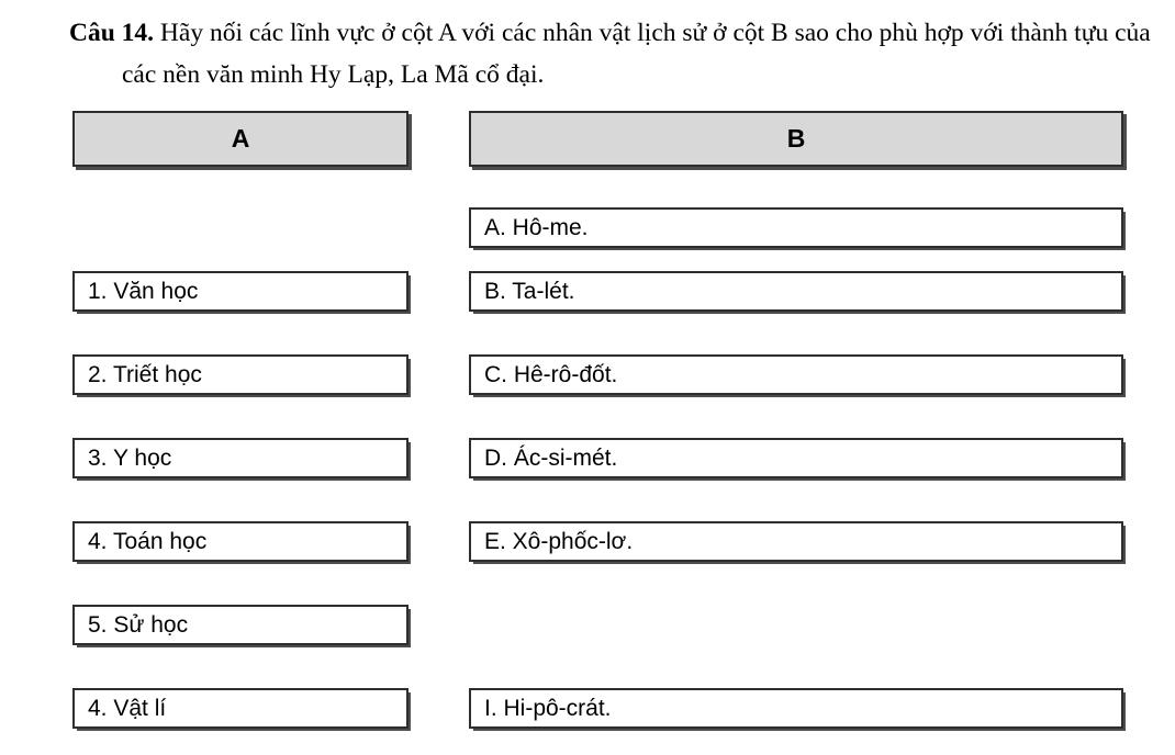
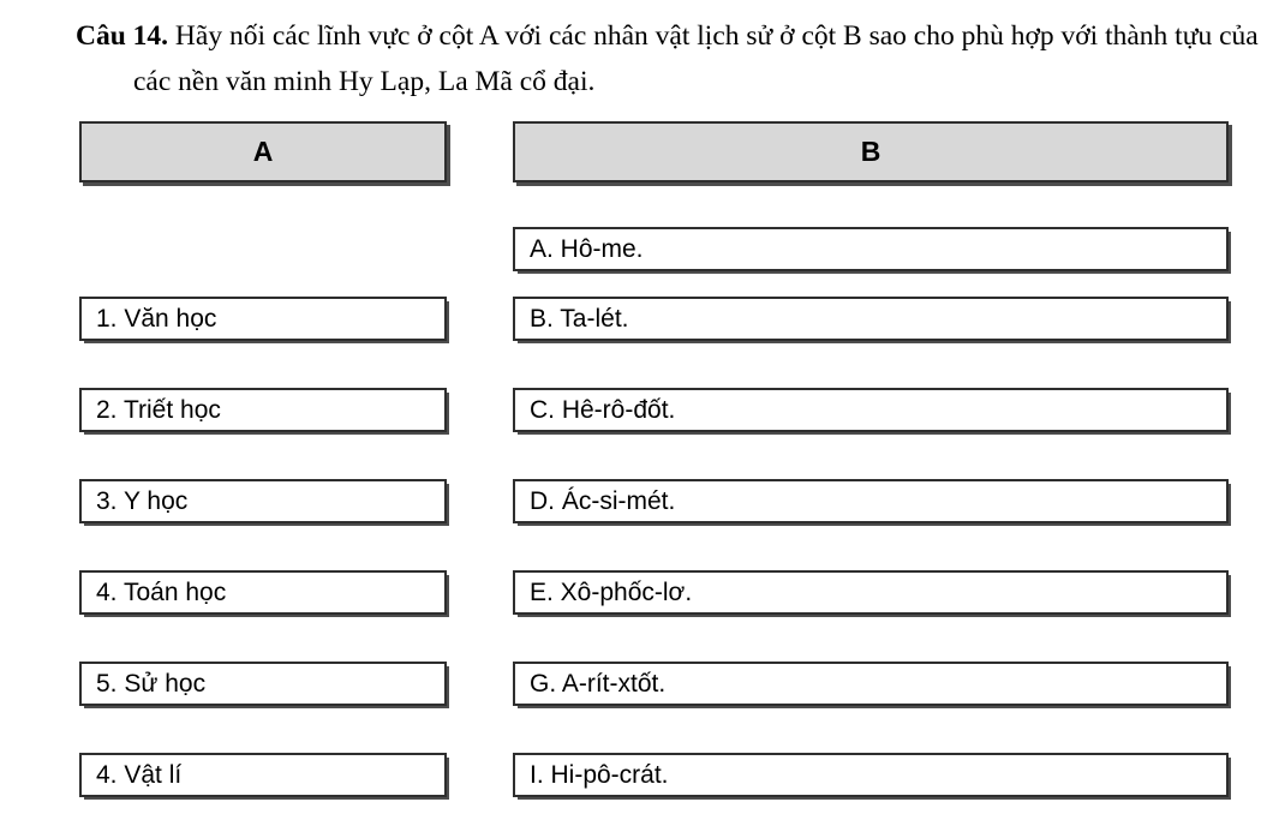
  Câu 14. Hãy nối các lĩnh vực ở cột A với các nhân vật lịch sử ở cột B sao cho phù hợp với thành tựu của các nền văn minh Hy Lạp, La Mã cổ đại.
  A
  B
  1. Văn học
  2. Triết học
  3. Y học
  4. Toán học
  5. Sử học
  4. Vật lí
  A. Hô-me.
  B. Ta-lét.
  C. Hê-rô-đốt.
  D. Ác-si-mét.
  E. Xô-phốc-lơ.
+ G. A-rít-xtốt.
  I. Hi-pô-crát.
